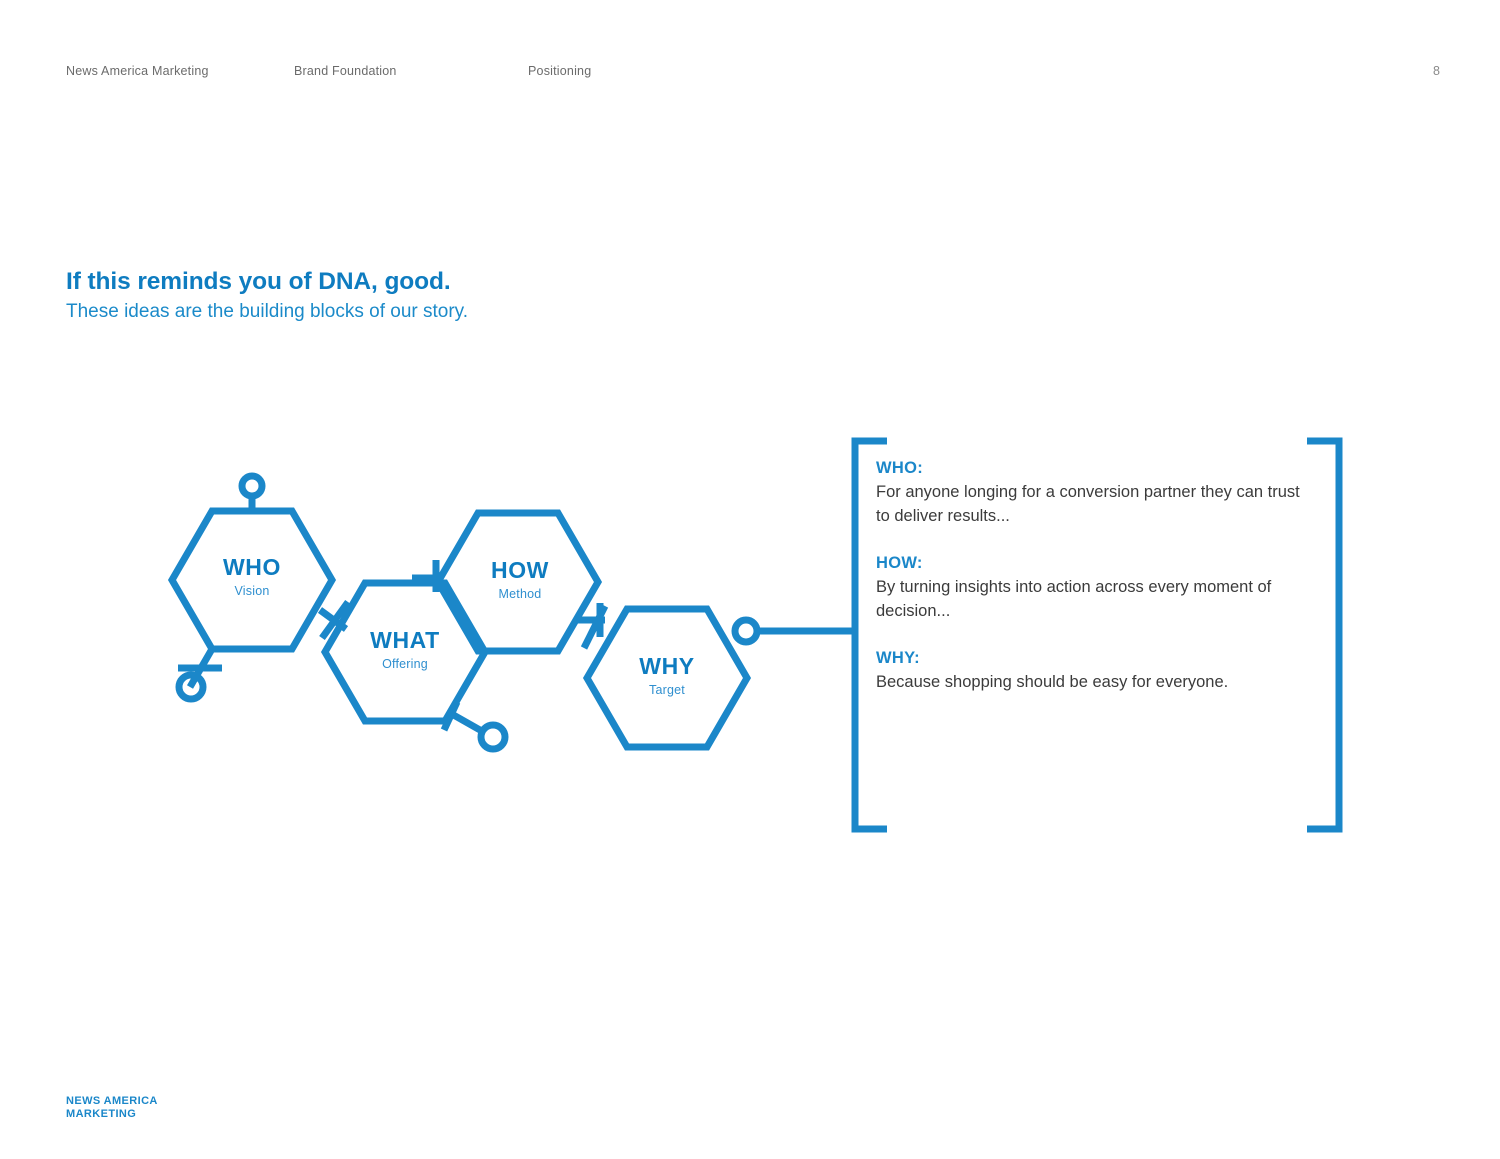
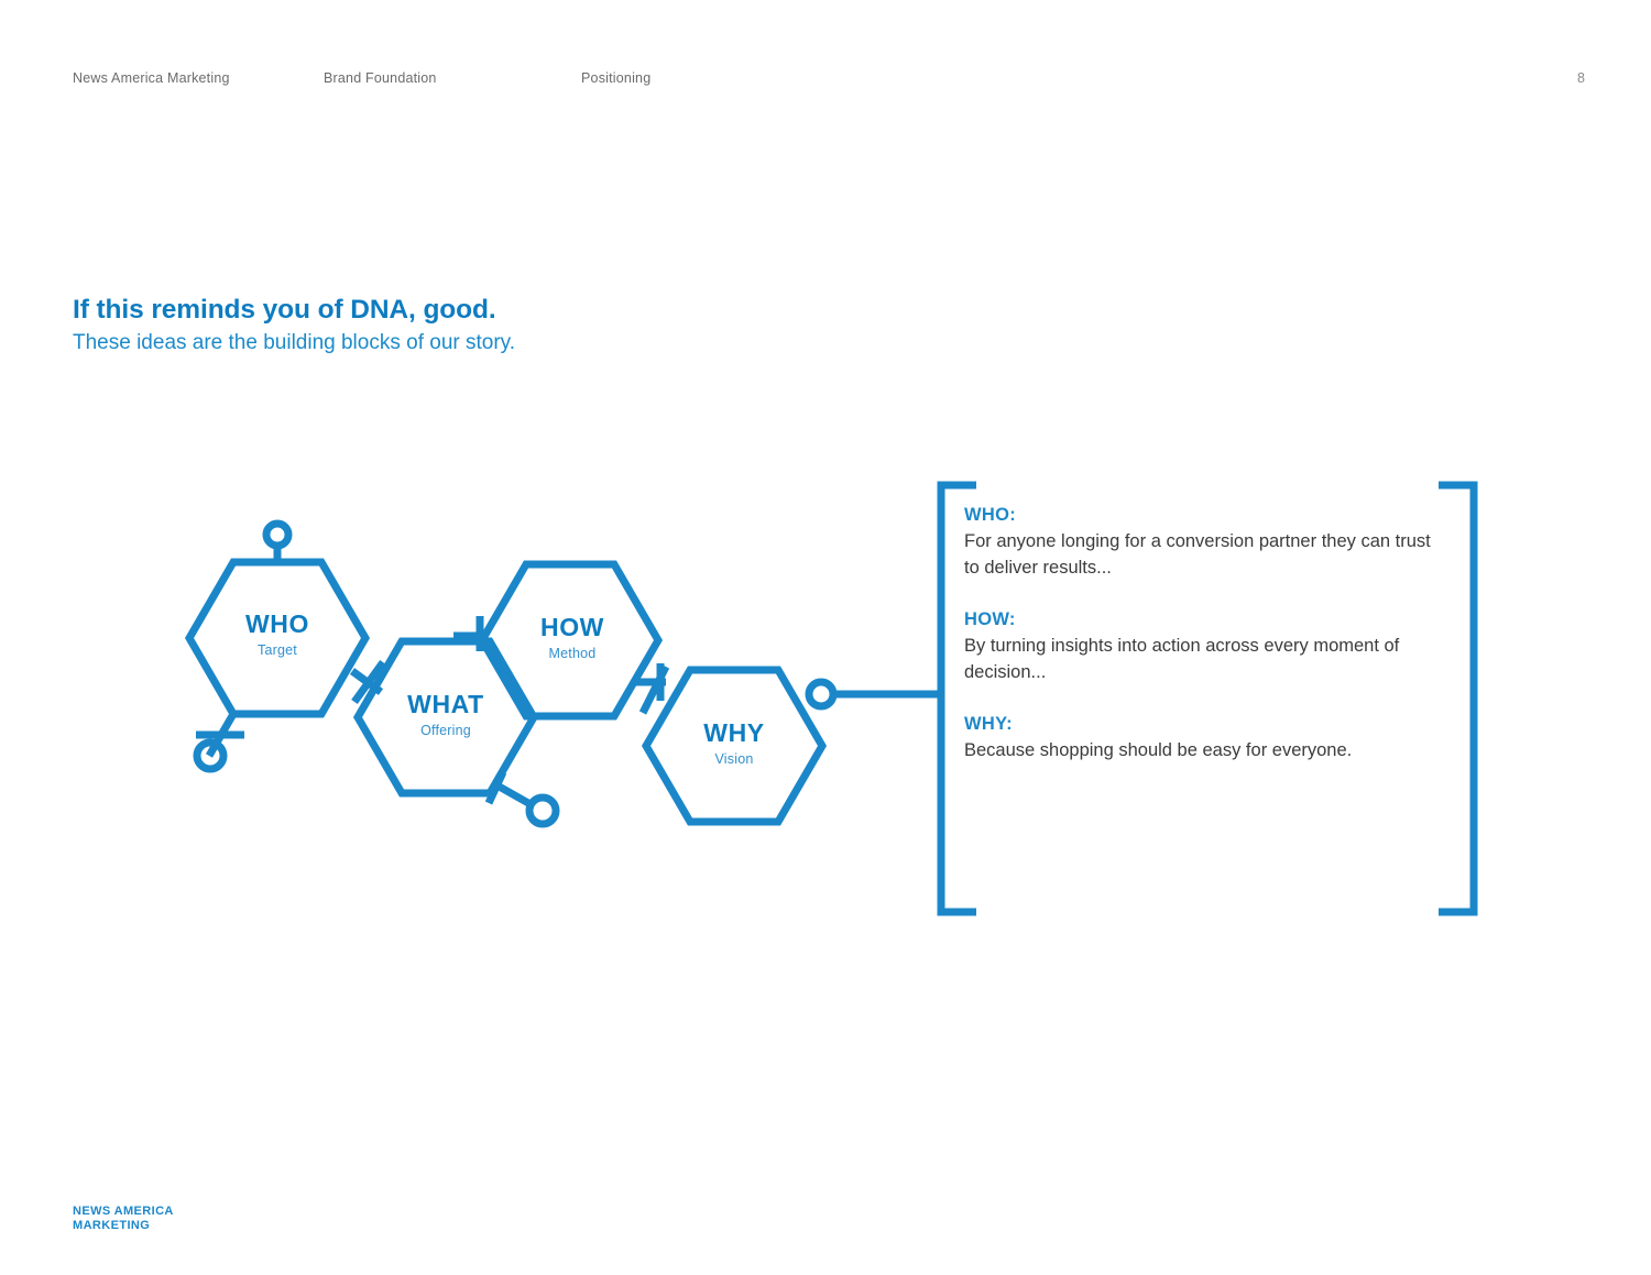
  News America Marketing
  Brand Foundation
  Positioning
  8
  If this reminds you of DNA, good.
  These ideas are the building blocks of our story.
  WHO
- Vision
+ Target
  WHAT
  Offering
  HOW
  Method
  WHY
- Target
+ Vision
  WHO:
  For anyone longing for a conversion partner they can trust to deliver results...
  HOW:
  By turning insights into action across every moment of decision...
  WHY:
  Because shopping should be easy for everyone.
  NEWS AMERICA
  MARKETING
